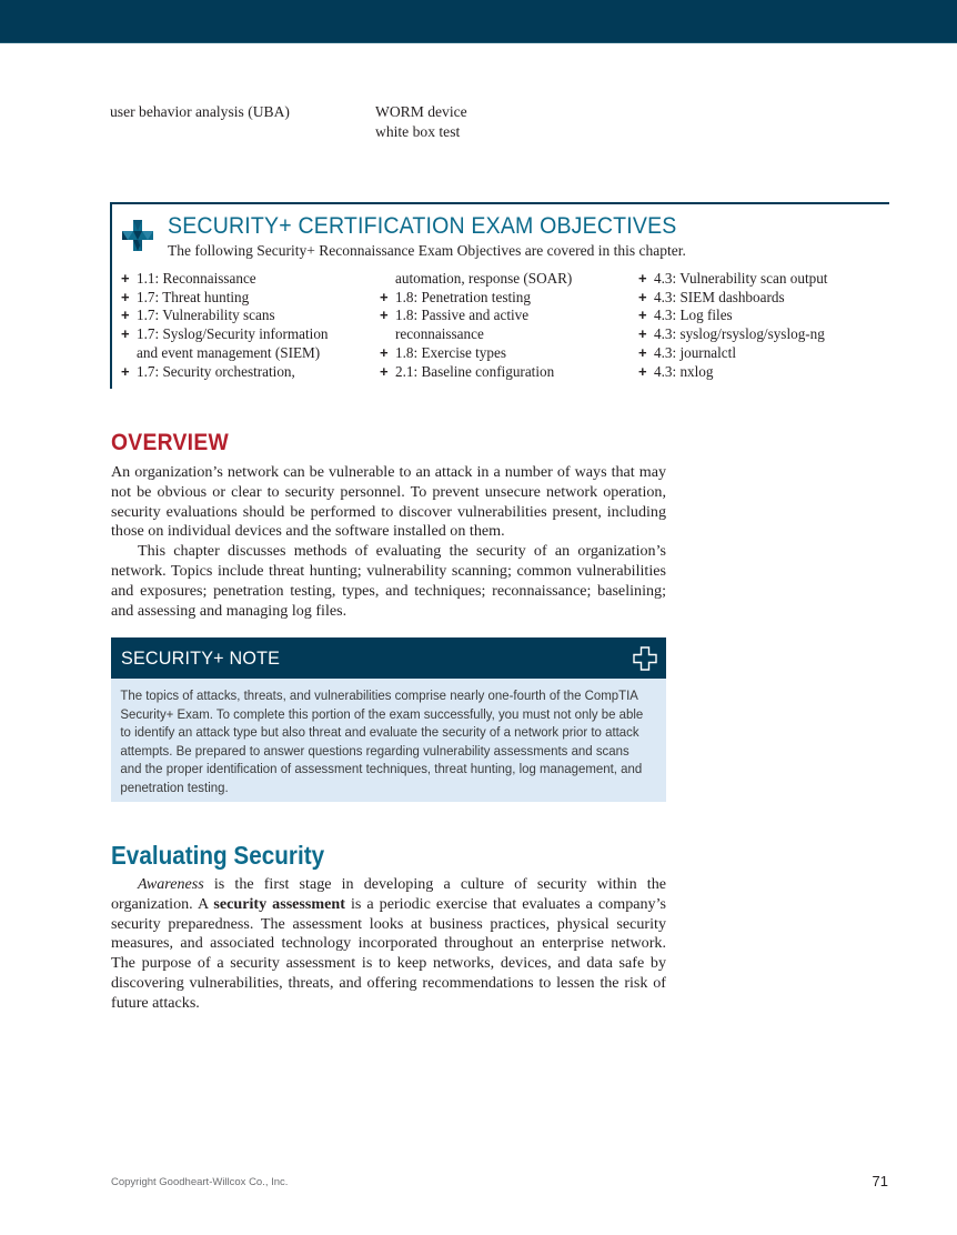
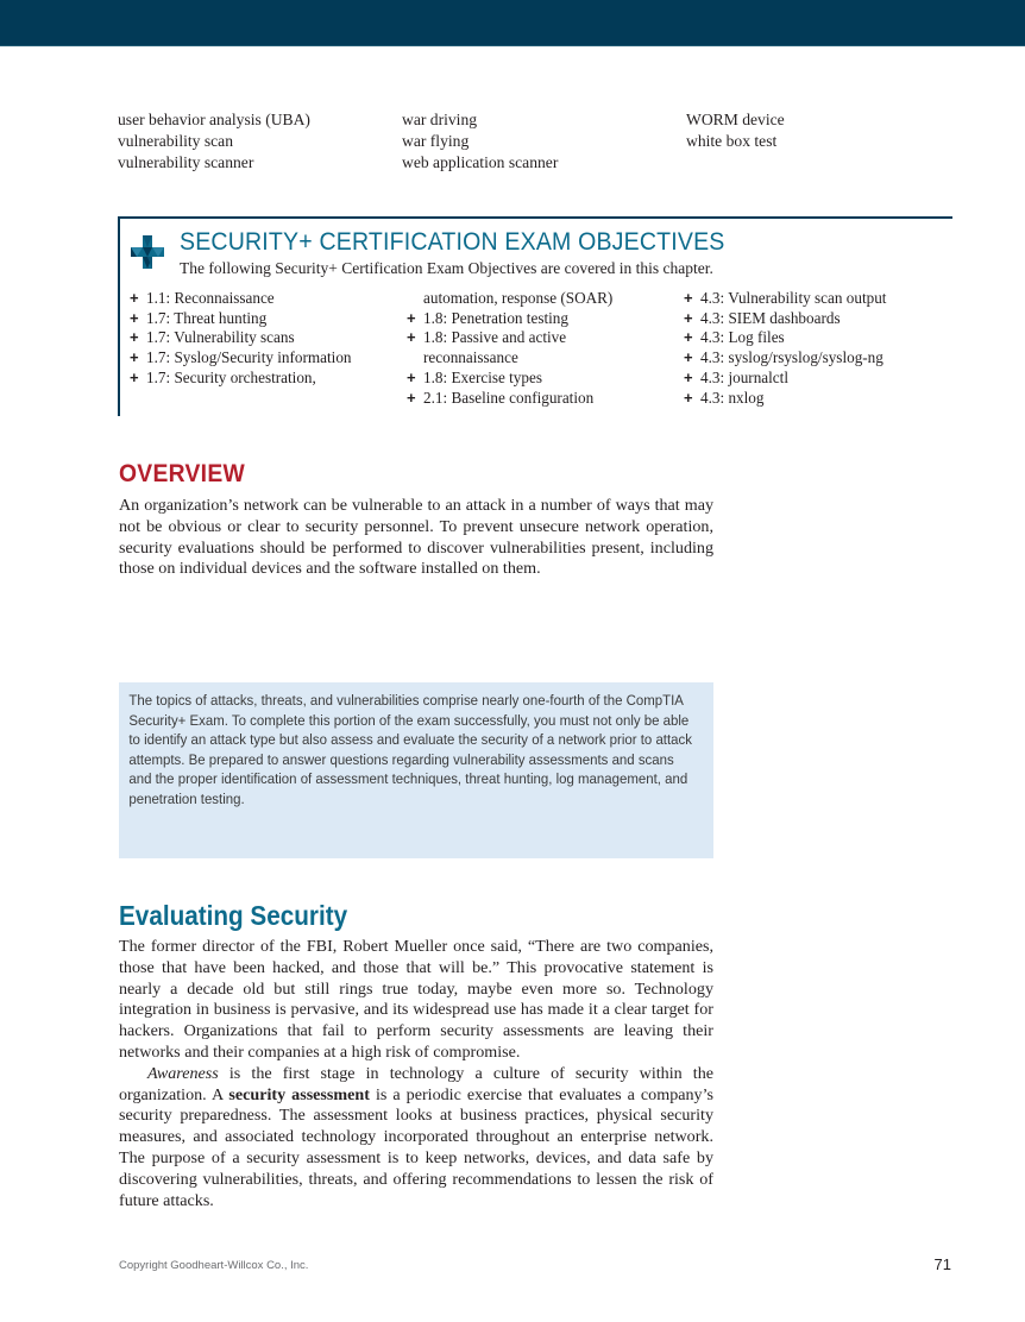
  user behavior analysis (UBA)
+ vulnerability scan
+ vulnerability scanner
+ war driving
+ war flying
+ web application scanner
  WORM device
  white box test
  SECURITY+ CERTIFICATION EXAM OBJECTIVES
- The following Security+ Reconnaissance Exam Objectives are covered in this chapter.
+ The following Security+ Certification Exam Objectives are covered in this chapter.
  +
  1.1: Reconnaissance
  +
  1.7: Threat hunting
  +
  1.7: Vulnerability scans
  +
  1.7: Syslog/Security information
- and event management (SIEM)
  +
  1.7: Security orchestration,
  automation, response (SOAR)
  +
  1.8: Penetration testing
  +
  1.8: Passive and active
  reconnaissance
  +
  1.8: Exercise types
  +
  2.1: Baseline configuration
  +
  4.3: Vulnerability scan output
  +
  4.3: SIEM dashboards
  +
  4.3: Log files
  +
  4.3: syslog/rsyslog/syslog-ng
  +
  4.3: journalctl
  +
  4.3: nxlog
  OVERVIEW
  An organization’s network can be vulnerable to an attack in a number of ways that may not be obvious or clear to security personnel. To prevent unsecure network operation, security evaluations should be performed to discover vulnerabilities present, including those on individual devices and the software installed on them.
- This chapter discusses methods of evaluating the security of an organization’s network. Topics include threat hunting; vulnerability scanning; common vulnerabilities and exposures; penetration testing, types, and techniques; reconnaissance; baselining; and assessing and managing log files.
- SECURITY+ NOTE
- The topics of attacks, threats, and vulnerabilities comprise nearly one-fourth of the CompTIA Security+ Exam. To complete this portion of the exam successfully, you must not only be able to identify an attack type but also threat and evaluate the security of a network prior to attack attempts. Be prepared to answer questions regarding vulnerability assessments and scans and the proper identification of assessment techniques, threat hunting, log management, and penetration testing.
+ The topics of attacks, threats, and vulnerabilities comprise nearly one-fourth of the CompTIA Security+ Exam. To complete this portion of the exam successfully, you must not only be able to identify an attack type but also assess and evaluate the security of a network prior to attack attempts. Be prepared to answer questions regarding vulnerability assessments and scans and the proper identification of assessment techniques, threat hunting, log management, and penetration testing.
  Evaluating Security
+ The former director of the FBI, Robert Mueller once said, “There are two companies, those that have been hacked, and those that will be.” This provocative statement is nearly a decade old but still rings true today, maybe even more so. Technology integration in business is pervasive, and its widespread use has made it a clear target for hackers. Organizations that fail to perform security assessments are leaving their networks and their companies at a high risk of compromise.
- Awareness is the first stage in developing a culture of security within the organization. A security assessment is a periodic exercise that evaluates a company’s security preparedness. The assessment looks at business practices, physical security measures, and associated technology incorporated throughout an enterprise network. The purpose of a security assessment is to keep networks, devices, and data safe by discovering vulnerabilities, threats, and offering recommendations to lessen the risk of future attacks.
+ Awareness is the first stage in technology a culture of security within the organization. A security assessment is a periodic exercise that evaluates a company’s security preparedness. The assessment looks at business practices, physical security measures, and associated technology incorporated throughout an enterprise network. The purpose of a security assessment is to keep networks, devices, and data safe by discovering vulnerabilities, threats, and offering recommendations to lessen the risk of future attacks.
  Copyright Goodheart-Willcox Co., Inc.
  71
